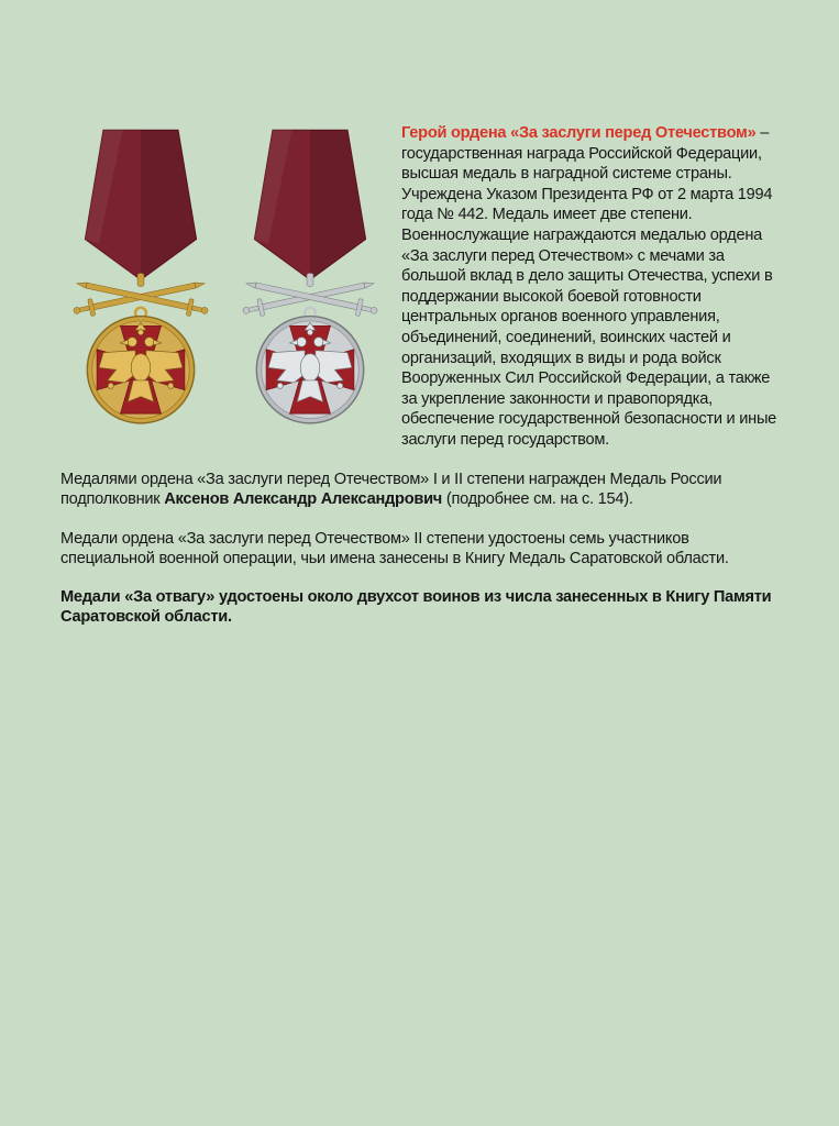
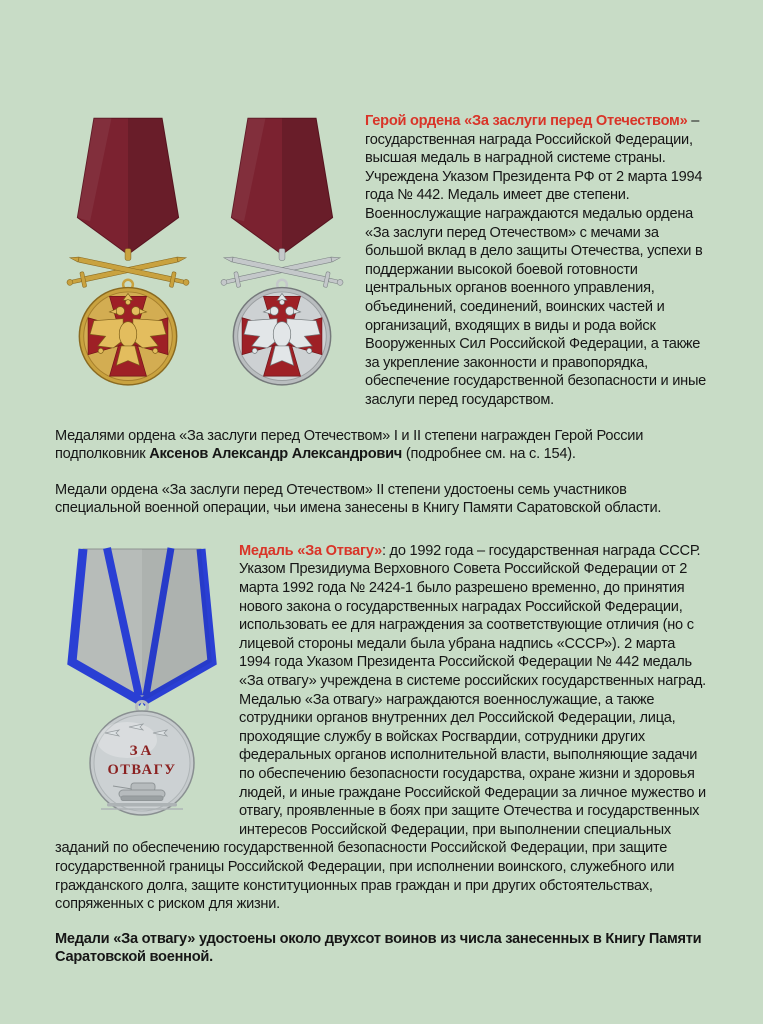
  Герой ордена «За заслуги перед Отечеством» – государственная награда Российской Федерации, высшая медаль в наградной системе страны. Учреждена Указом Президента РФ от 2 марта 1994 года № 442. Медаль имеет две степени. Военнослужащие награждаются медалью ордена «За заслуги перед Отечеством» с мечами за большой вклад в дело защиты Отечества, успехи в поддержании высокой боевой готовности центральных органов военного управления, объединений, соединений, воинских частей и организаций, входящих в виды и рода войск Вооруженных Сил Российской Федерации, а также за укрепление законности и правопорядка, обеспечение государственной безопасности и иные заслуги перед государством.
- Медалями ордена «За заслуги перед Отечеством» I и II степени награжден Медаль России подполковник Аксенов Александр Александрович (подробнее см. на с. 154).
+ Медалями ордена «За заслуги перед Отечеством» I и II степени награжден Герой России подполковник Аксенов Александр Александрович (подробнее см. на с. 154).
- Медали ордена «За заслуги перед Отечеством» II степени удостоены семь участников специальной военной операции, чьи имена занесены в Книгу Медаль Саратовской области.
+ Медали ордена «За заслуги перед Отечеством» II степени удостоены семь участников специальной военной операции, чьи имена занесены в Книгу Памяти Саратовской области.
+ ЗА
+ ОТВАГУ
+ Медаль «За Отвагу»: до 1992 года – государственная награда СССР. Указом Президиума Верховного Совета Российской Федерации от 2 марта 1992 года № 2424-1 было разрешено временно, до принятия нового закона о государственных наградах Российской Федерации, использовать ее для награждения за соответствующие отличия (но с лицевой стороны медали была убрана надпись «СССР»). 2 марта 1994 года Указом Президента Российской Федерации № 442 медаль «За отвагу» учреждена в системе российских государственных наград.
+ Медалью «За отвагу» награждаются военнослужащие, а также сотрудники органов внутренних дел Российской Федерации, лица, проходящие службу в войсках Росгвардии, сотрудники других федеральных органов исполнительной власти, выполняющие задачи по обеспечению безопасности государства, охране жизни и здоровья людей, и иные граждане Российской Федерации за личное мужество и отвагу, проявленные в боях при защите Отечества и государственных интересов Российской Федерации, при выполнении специальных заданий по обеспечению государственной безопасности Российской Федерации, при защите государственной границы Российской Федерации, при исполнении воинского, служебного или гражданского долга, защите конституционных прав граждан и при других обстоятельствах, сопряженных с риском для жизни.
- Медали «За отвагу» удостоены около двухсот воинов из числа занесенных в Книгу Памяти Саратовской области.
+ Медали «За отвагу» удостоены около двухсот воинов из числа занесенных в Книгу Памяти Саратовской военной.
